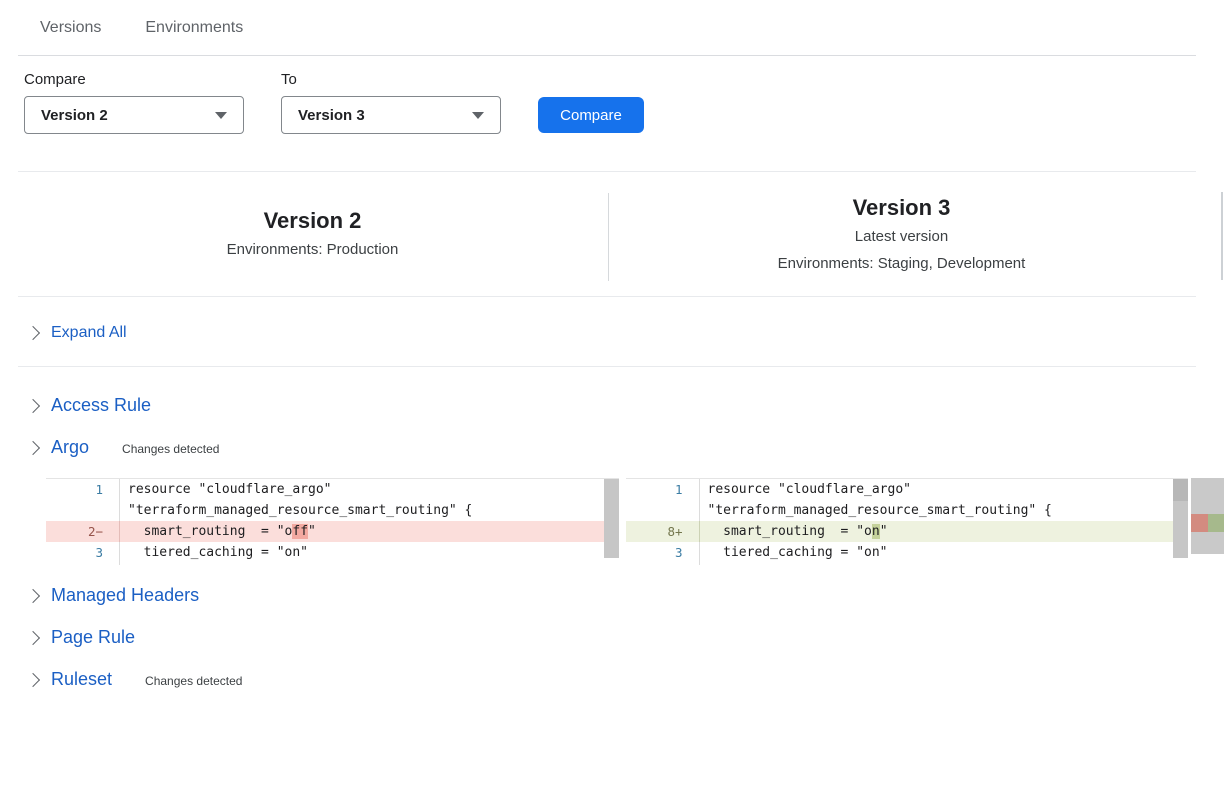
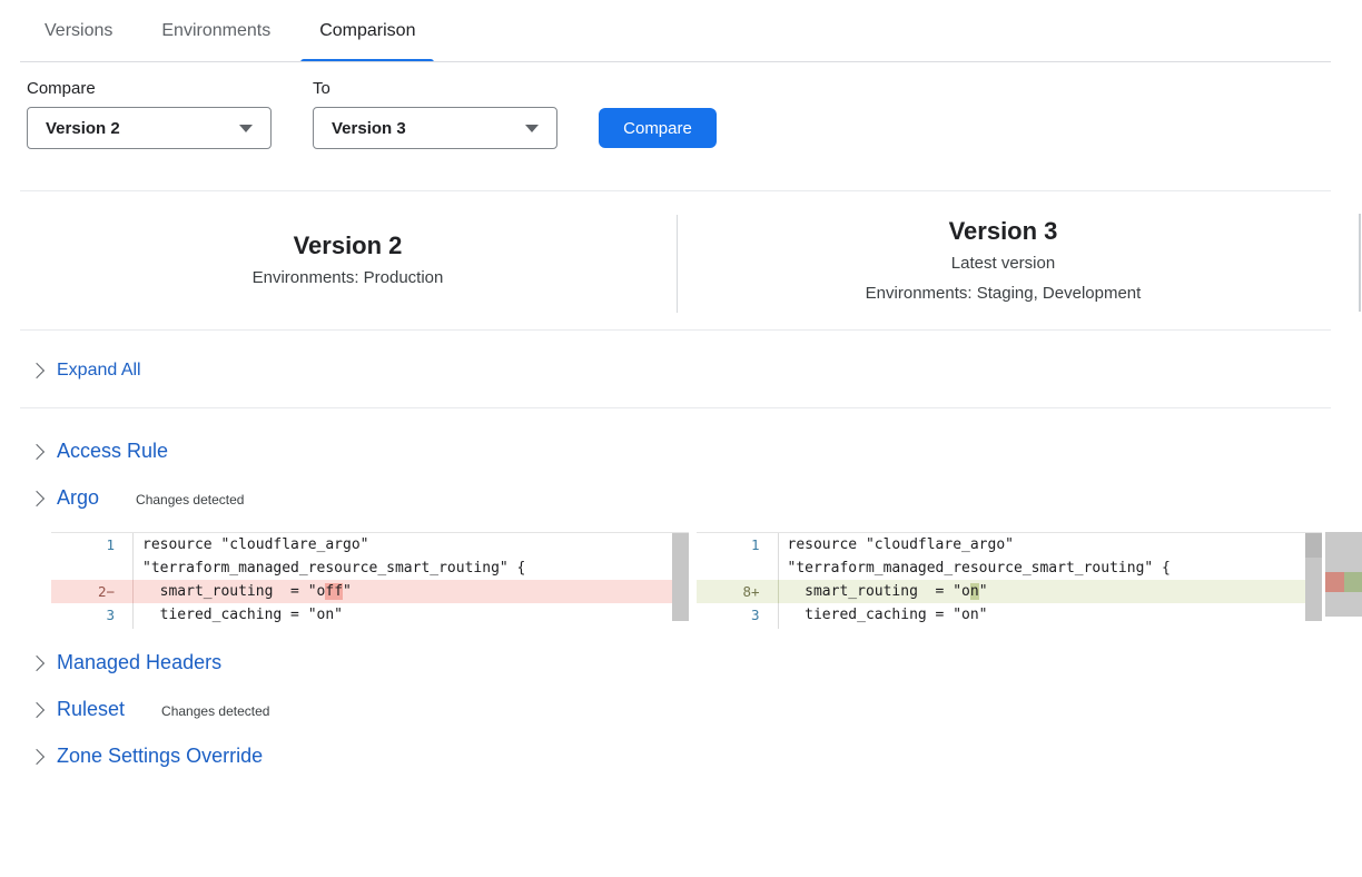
  Versions
  Environments
+ Comparison
  Compare
  Version 2
  To
  Version 3
  Compare
  Version 2
  Environments: Production
  Version 3
  Latest version
  Environments: Staging, Development
  Expand All
  Access Rule
  Argo
  Changes detected
  1
  resource "cloudflare_argo"
  "terraform_managed_resource_smart_routing" {
  2−
  smart_routing = "off"
  3
  tiered_caching = "on"
  1
  resource "cloudflare_argo"
  "terraform_managed_resource_smart_routing" {
  8+
  smart_routing = "on"
  3
  tiered_caching = "on"
  Managed Headers
- Page Rule
  Ruleset
  Changes detected
+ Zone Settings Override
